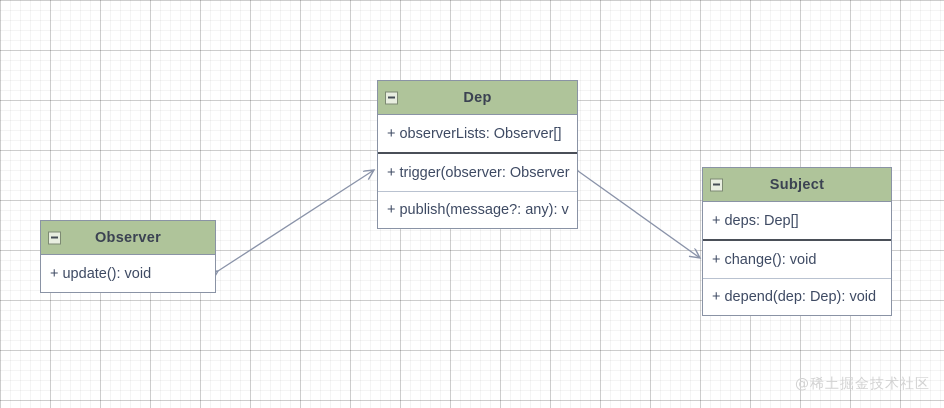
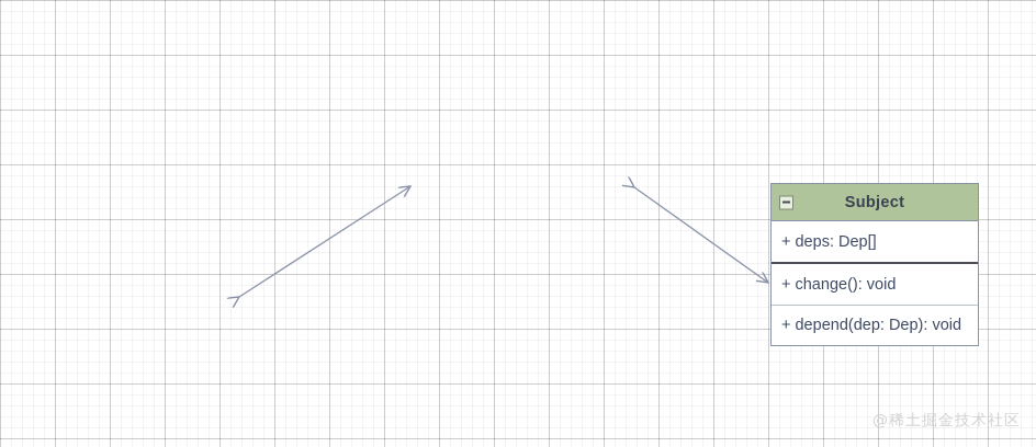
- Dep
- + observerLists: Observer[]
- + trigger(observer: Observer
- + publish(message?: any): v
- Observer
- + update(): void
  Subject
  + deps: Dep[]
  + change(): void
  + depend(dep: Dep): void
  @稀土掘金技术社区
